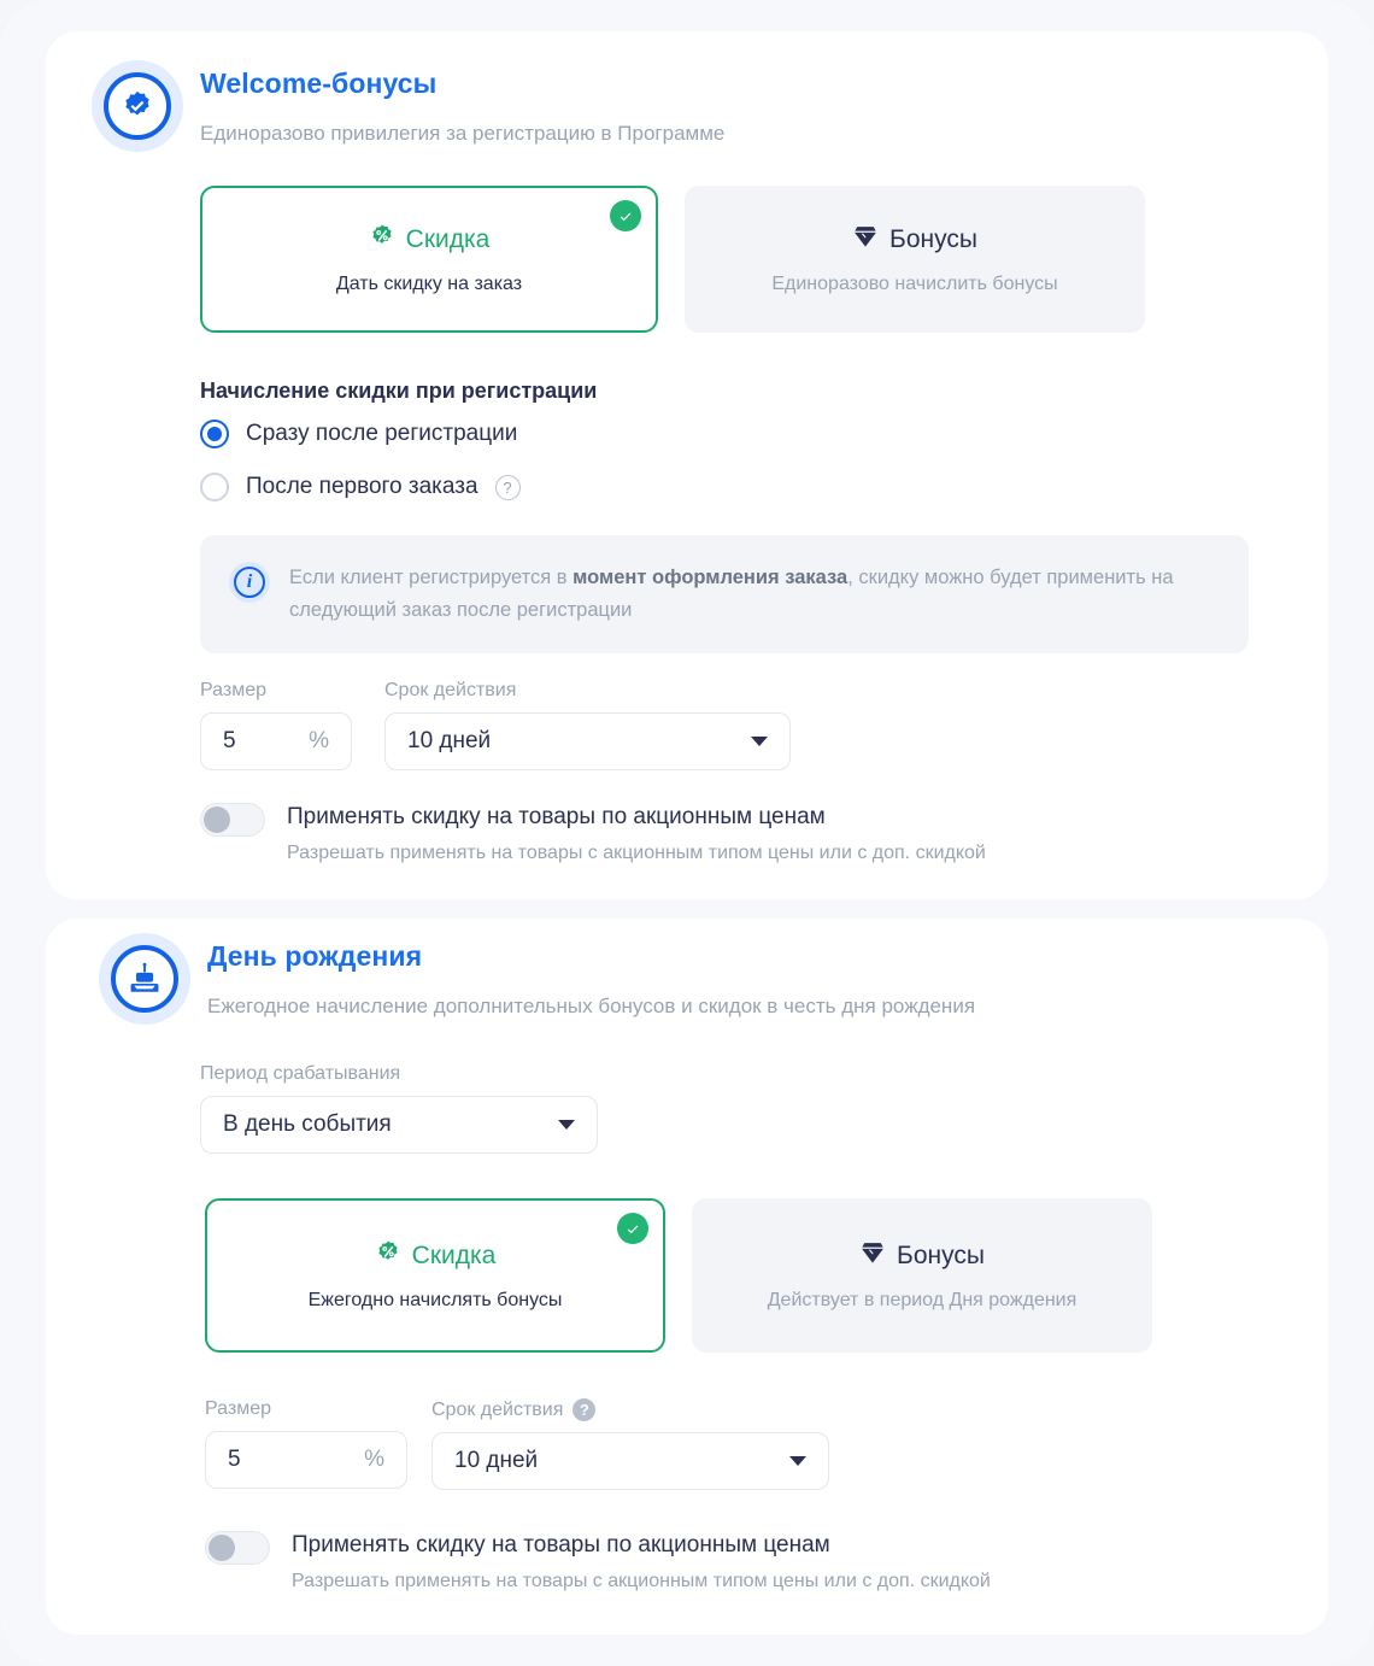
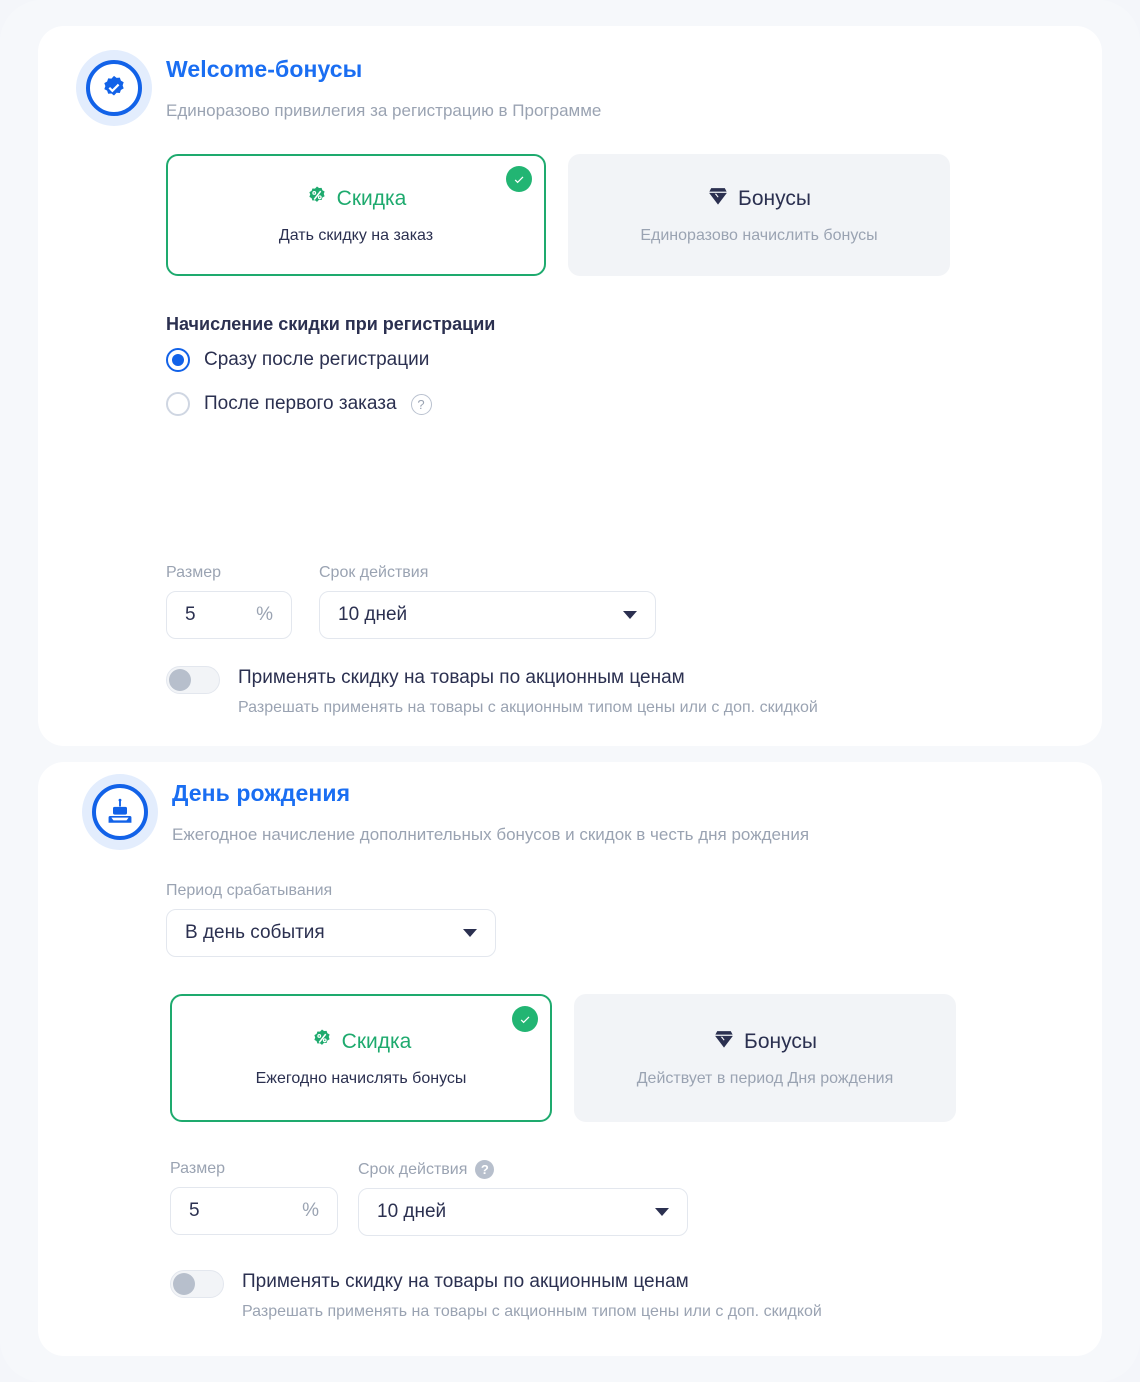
  Welcome-бонусы
  Единоразово привилегия за регистрацию в Программе
  Скидка
  Дать скидку на заказ
  Бонусы
  Единоразово начислить бонусы
  Начисление скидки при регистрации
  Сразу после регистрации
  После первого заказа
  ?
- i
- Если клиент регистрируется в момент оформления заказа, скидку можно будет применить на следующий заказ после регистрации
  Размер
  5
  %
  Срок действия
  10 дней
  Применять скидку на товары по акционным ценам
  Разрешать применять на товары с акционным типом цены или с доп. скидкой
  День рождения
  Ежегодное начисление дополнительных бонусов и скидок в честь дня рождения
  Период срабатывания
  В день события
  Скидка
  Ежегодно начислять бонусы
  Бонусы
  Действует в период Дня рождения
  Размер
  5
  %
  Срок действия
  ?
  10 дней
  Применять скидку на товары по акционным ценам
  Разрешать применять на товары с акционным типом цены или с доп. скидкой
